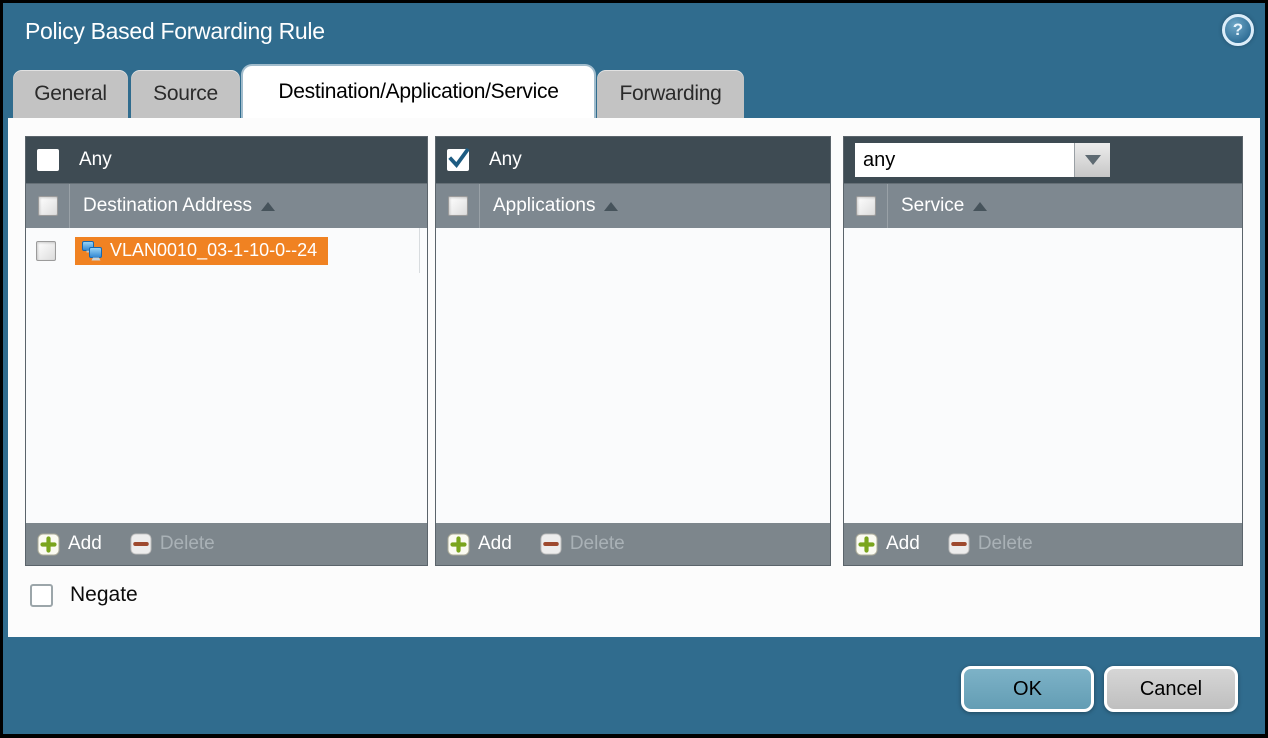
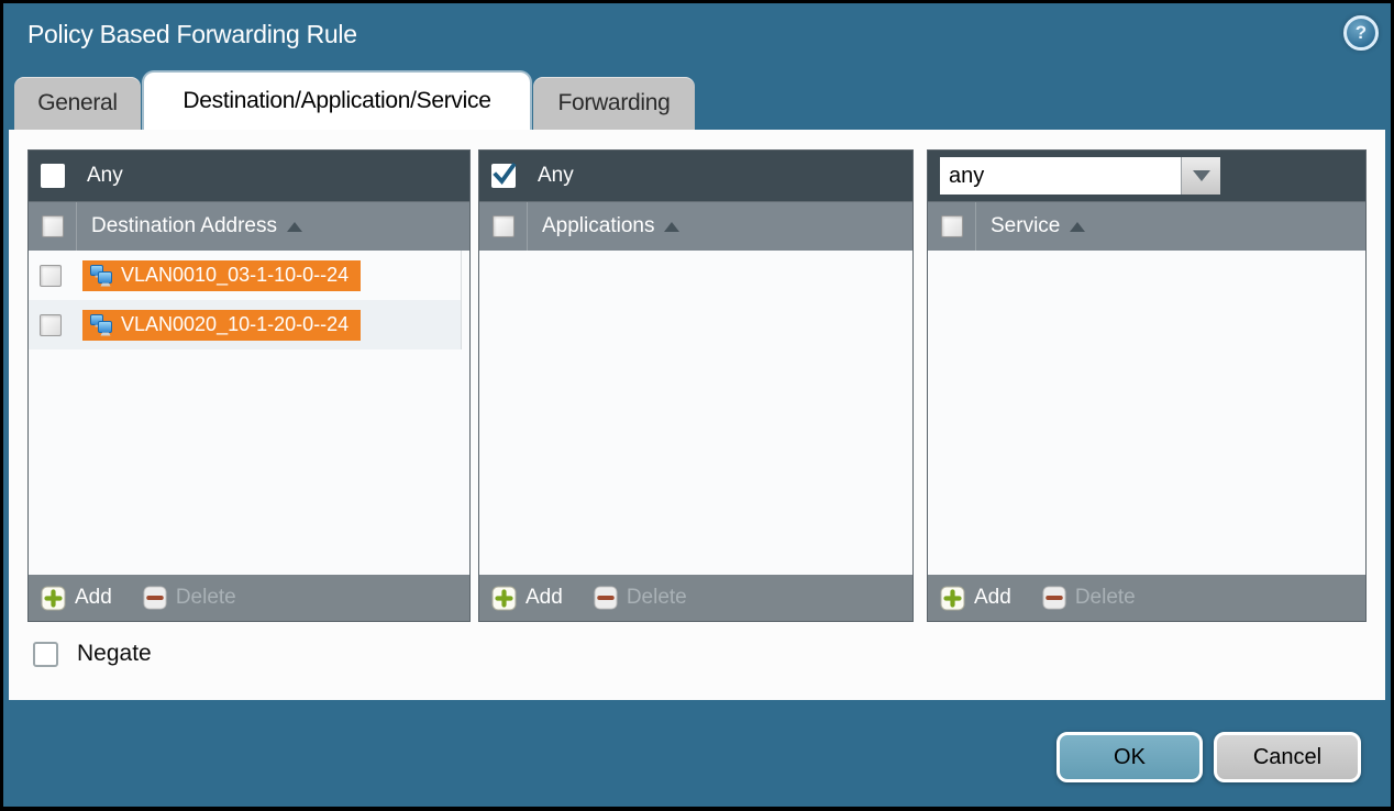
  Policy Based Forwarding Rule
  ?
  General
- Source
  Destination/Application/Service
  Forwarding
  Any
  Destination Address
  VLAN0010_03-1-10-0--24
+ VLAN0020_10-1-20-0--24
  Add
  Delete
  Any
  Applications
  Add
  Delete
  any
  Service
  Add
  Delete
  Negate
  OK
  Cancel
